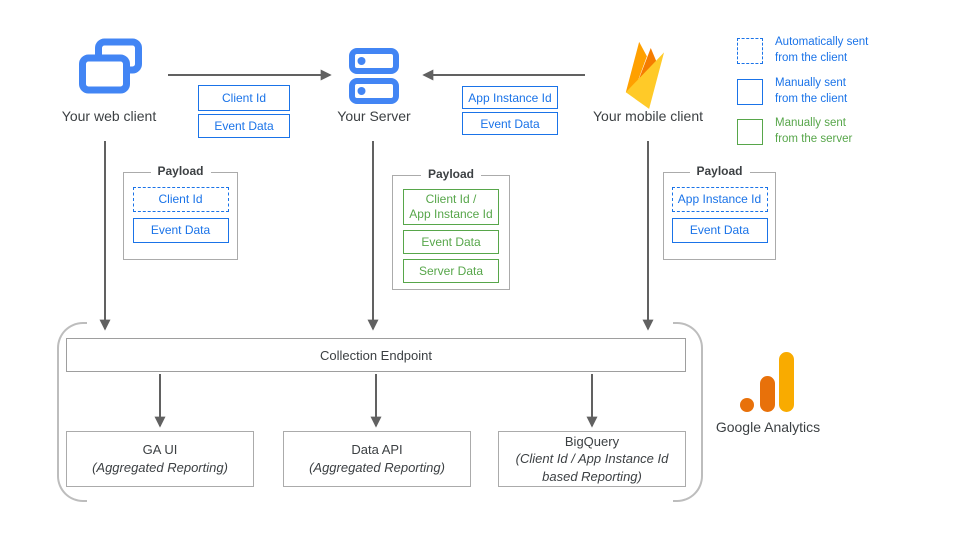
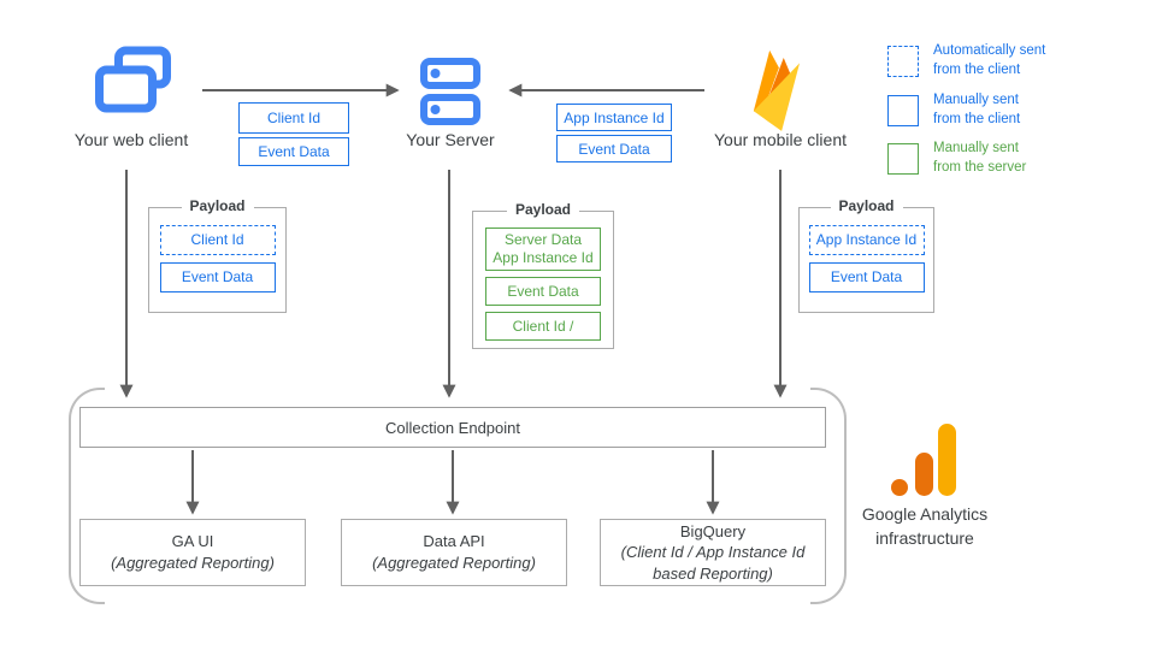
  Your web client
  Your Server
  Your mobile client
  Client Id
  Event Data
  App Instance Id
  Event Data
  Automatically sent
  from the client
  Manually sent
  from the client
  Manually sent
  from the server
  Payload
  Client Id
  Event Data
  Payload
- Client Id /
+ Server Data
  App Instance Id
  Event Data
- Server Data
+ Client Id /
  Payload
  App Instance Id
  Event Data
  Collection Endpoint
  GA UI
  (Aggregated Reporting)
  Data API
  (Aggregated Reporting)
  BigQuery
  (Client Id / App Instance Id based Reporting)
  Google Analytics
+ infrastructure
